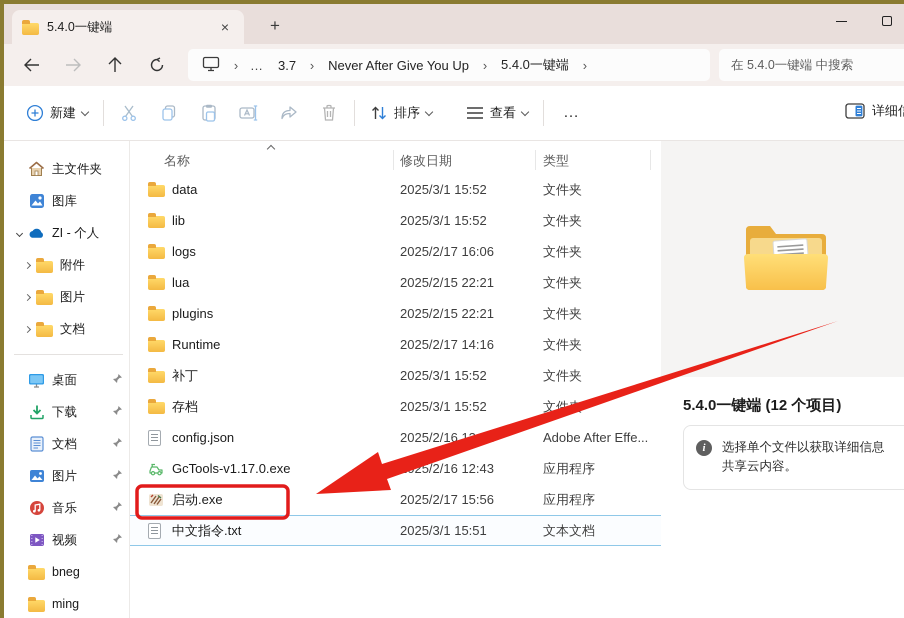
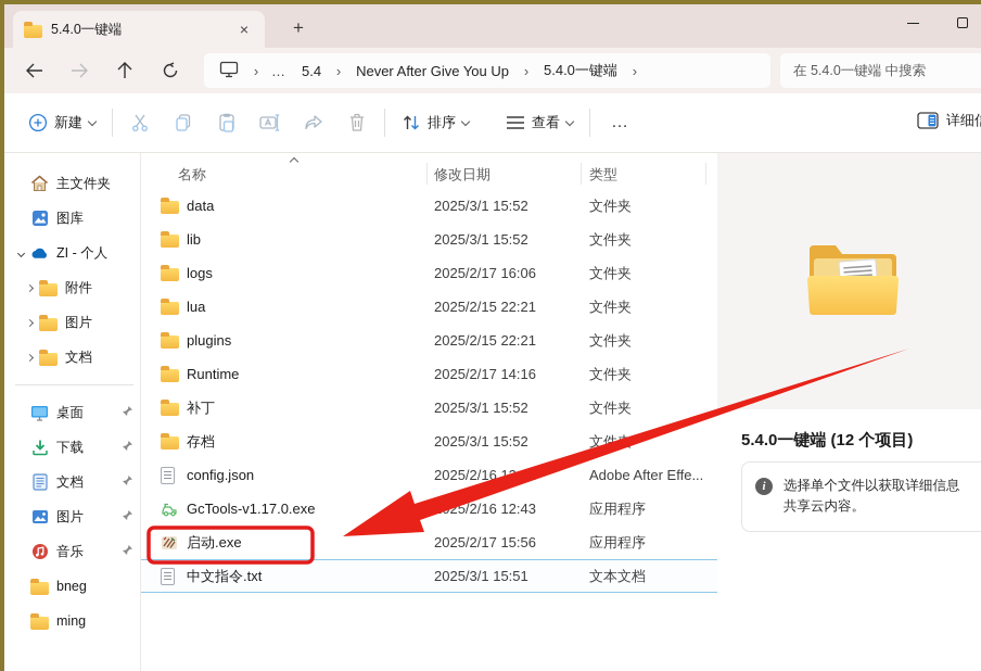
  5.4.0一键端
  ×
  +
  ›
  …
- 3.7
+ 5.4
  ›
  Never After Give You Up
  ›
  5.4.0一键端
  ›
  在 5.4.0一键端 中搜索
  新建
  排序
  查看
  …
  主文件夹
  图库
  ZI - 个人
  附件
  图片
  文档
  桌面
  下载
  文档
  图片
  音乐
- 视频
  bneg
  ming
  名称
  修改日期
  类型
  data
  2025/3/1 15:52
  文件夹
  lib
  2025/3/1 15:52
  文件夹
  logs
  2025/2/17 16:06
  文件夹
  lua
  2025/2/15 22:21
  文件夹
  plugins
  2025/2/15 22:21
  文件夹
  Runtime
  2025/2/17 14:16
  文件夹
  补丁
  2025/3/1 15:52
  文件夹
  存档
  2025/3/1 15:52
  config.json
  2025/2/16 1
  Adobe After Effe...
  GcTools-v1.17.0.exe
  25/2/16 12:43
  应用程序
  启动.exe
  2025/2/17 15:56
  应用程序
  中文指令.txt
  2025/3/1 15:51
  文本文档
  5.4.0一键端 (12 个项目)
  i
  选择单个文件以获取详细信息
  共享云内容。
